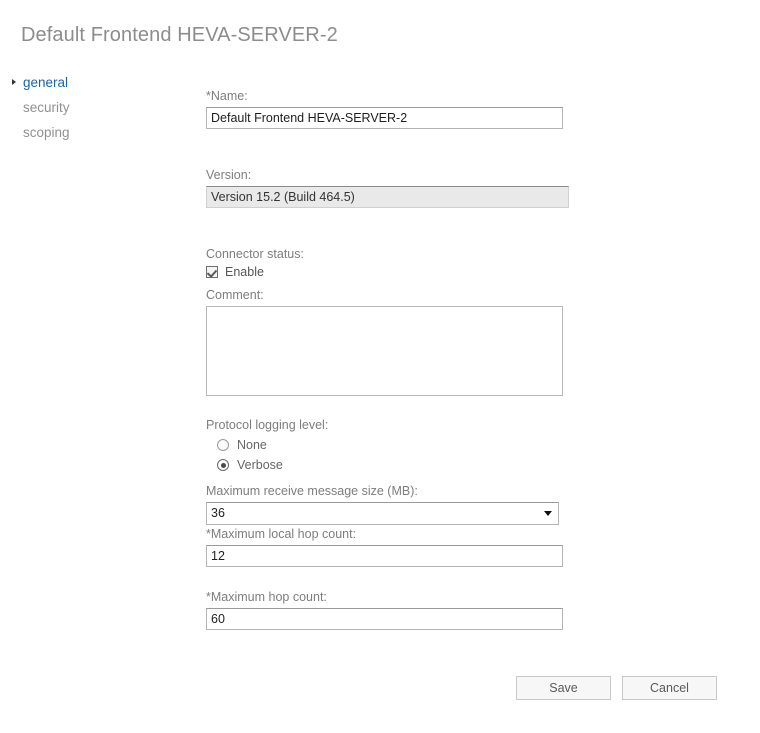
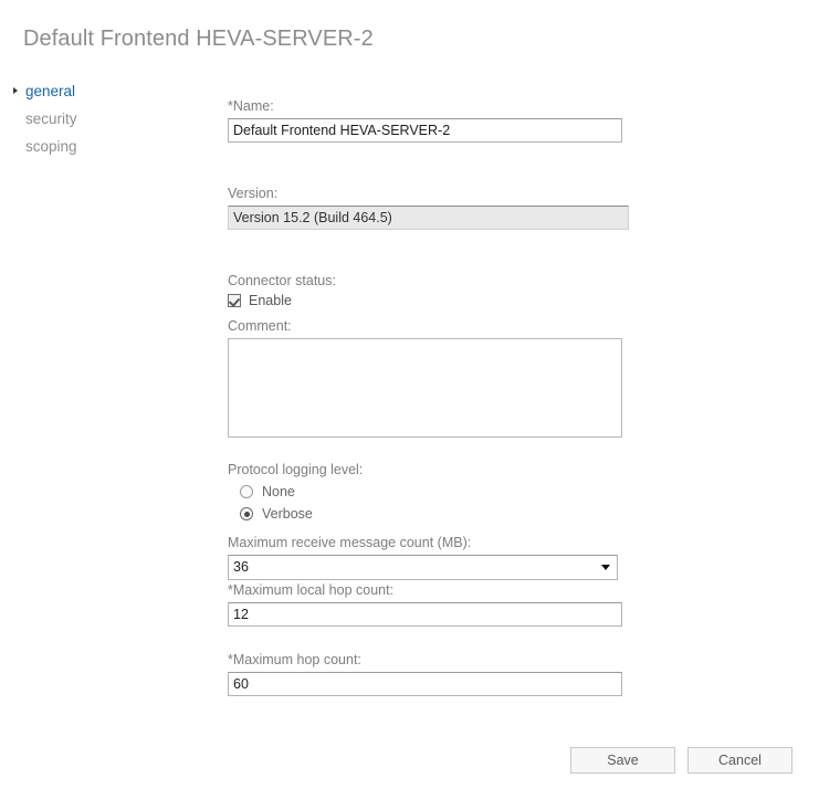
  Default Frontend HEVA-SERVER-2
  general
  security
  scoping
  *Name:
  Default Frontend HEVA-SERVER-2
  Version:
  Version 15.2 (Build 464.5)
  Connector status:
  Enable
  Comment:
  Protocol logging level:
  None
  Verbose
- Maximum receive message size (MB):
+ Maximum receive message count (MB):
  36
  *Maximum local hop count:
  12
  *Maximum hop count:
  60
  Save
  Cancel
